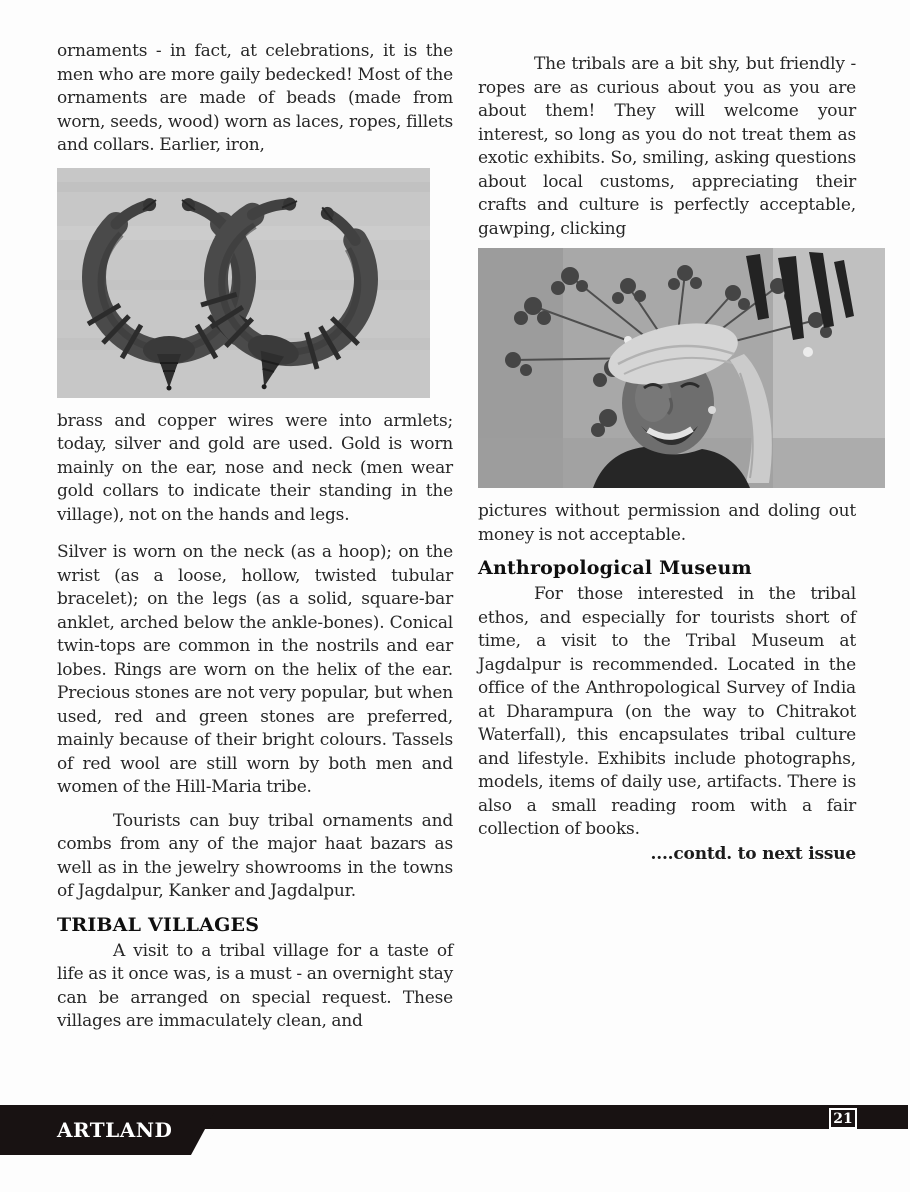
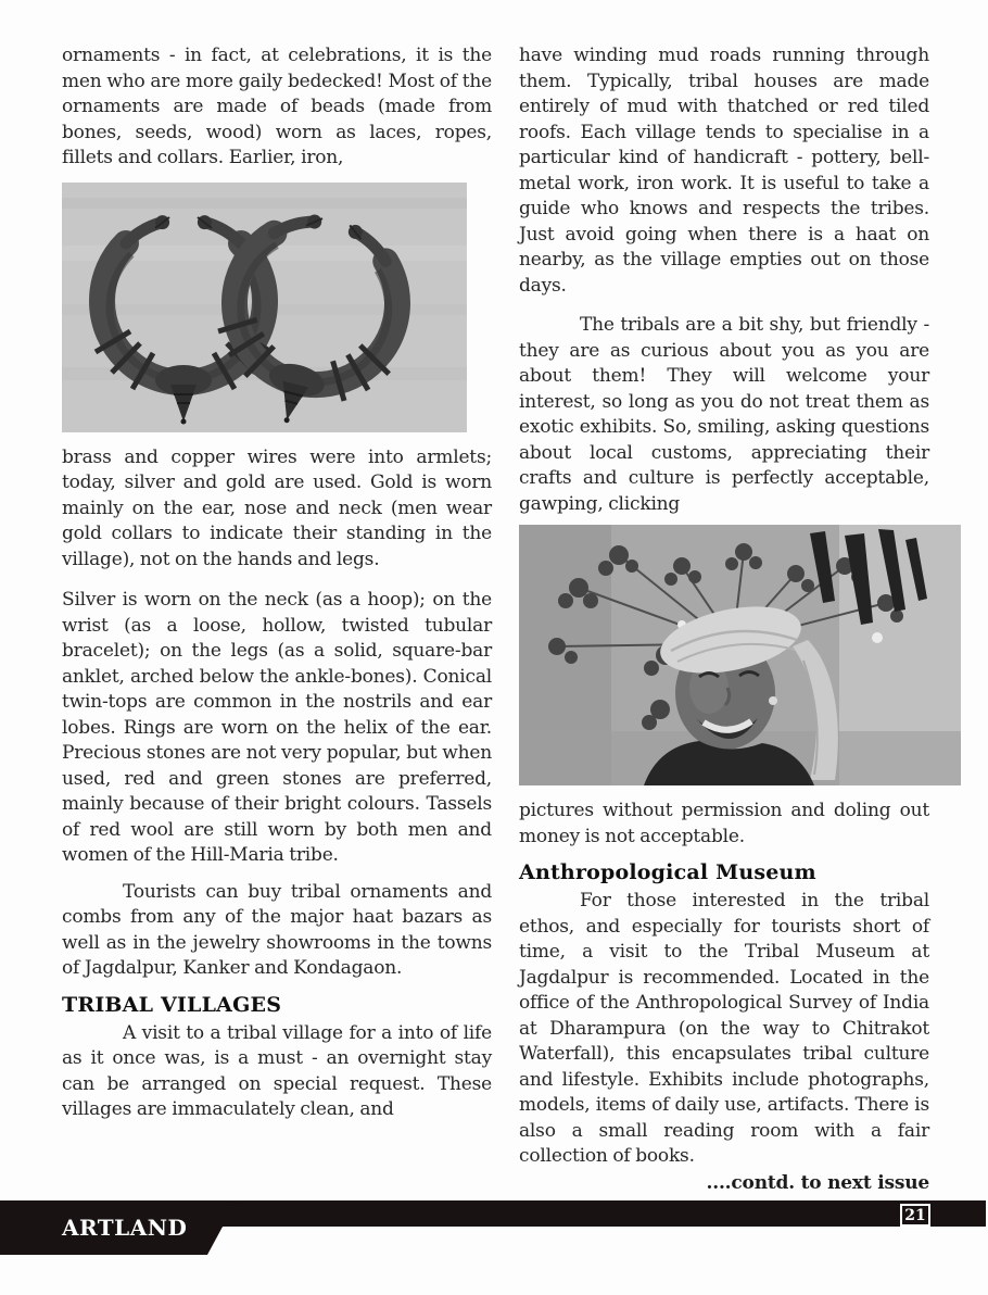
- ornaments - in fact, at celebrations, it is the men who are more gaily bedecked! Most of the ornaments are made of beads (made from worn, seeds, wood) worn as laces, ropes, fillets and collars. Earlier, iron,
+ ornaments - in fact, at celebrations, it is the men who are more gaily bedecked! Most of the ornaments are made of beads (made from bones, seeds, wood) worn as laces, ropes, fillets and collars. Earlier, iron,
  brass and copper wires were into armlets; today, silver and gold are used. Gold is worn mainly on the ear, nose and neck (men wear gold collars to indicate their standing in the village), not on the hands and legs.
  Silver is worn on the neck (as a hoop); on the wrist (as a loose, hollow, twisted tubular bracelet); on the legs (as a solid, square-bar anklet, arched below the ankle-bones). Conical twin-tops are common in the nostrils and ear lobes. Rings are worn on the helix of the ear. Precious stones are not very popular, but when used, red and green stones are preferred, mainly because of their bright colours. Tassels of red wool are still worn by both men and women of the Hill-Maria tribe.
- Tourists can buy tribal ornaments and combs from any of the major haat bazars as well as in the jewelry showrooms in the towns of Jagdalpur, Kanker and Jagdalpur.
+ Tourists can buy tribal ornaments and combs from any of the major haat bazars as well as in the jewelry showrooms in the towns of Jagdalpur, Kanker and Kondagaon.
  TRIBAL VILLAGES
- A visit to a tribal village for a taste of life as it once was, is a must - an overnight stay can be arranged on special request. These villages are immaculately clean, and
+ A visit to a tribal village for a into of life as it once was, is a must - an overnight stay can be arranged on special request. These villages are immaculately clean, and
+ have winding mud roads running through them. Typically, tribal houses are made entirely of mud with thatched or red tiled roofs. Each village tends to specialise in a particular kind of handicraft - pottery, bell-metal work, iron work. It is useful to take a guide who knows and respects the tribes. Just avoid going when there is a haat on nearby, as the village empties out on those days.
- The tribals are a bit shy, but friendly - ropes are as curious about you as you are about them! They will welcome your interest, so long as you do not treat them as exotic exhibits. So, smiling, asking questions about local customs, appreciating their crafts and culture is perfectly acceptable, gawping, clicking
+ The tribals are a bit shy, but friendly - they are as curious about you as you are about them! They will welcome your interest, so long as you do not treat them as exotic exhibits. So, smiling, asking questions about local customs, appreciating their crafts and culture is perfectly acceptable, gawping, clicking
  pictures without permission and doling out money is not acceptable.
  Anthropological Museum
  For those interested in the tribal ethos, and especially for tourists short of time, a visit to the Tribal Museum at Jagdalpur is recommended. Located in the office of the Anthropological Survey of India at Dharampura (on the way to Chitrakot Waterfall), this encapsulates tribal culture and lifestyle. Exhibits include photographs, models, items of daily use, artifacts. There is also a small reading room with a fair collection of books.
  ....contd. to next issue
  ARTLAND
  21
